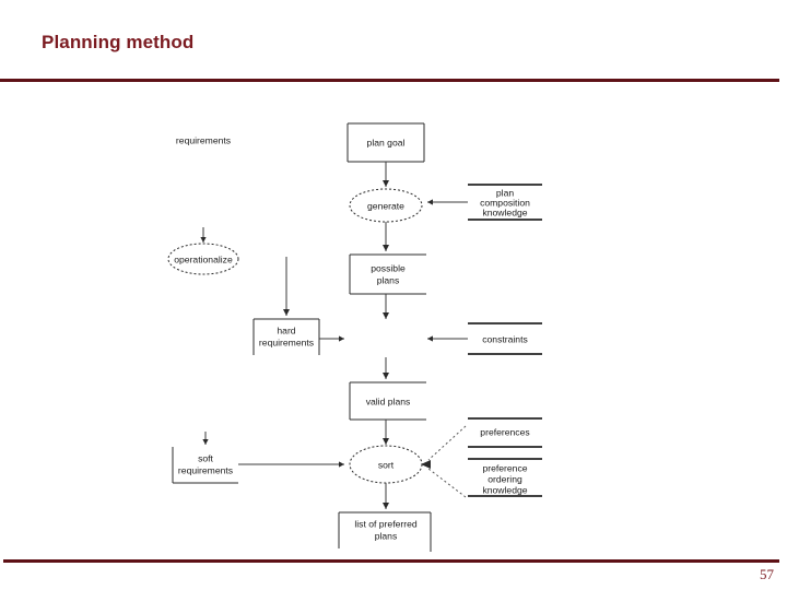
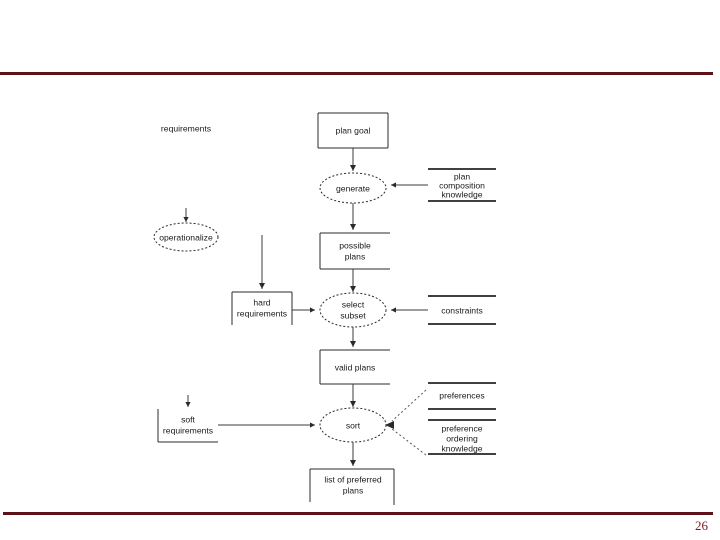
- Planning method
  requirements
  plan goal
  generate
  plan
  composition
  knowledge
  operationalize
  possible
  plans
  hard
  requirements
+ select
+ subset
  constraints
  valid plans
  soft
  requirements
  sort
  preferences
  preference
  ordering
  knowledge
  list of preferred
  plans
- 57
+ 26
